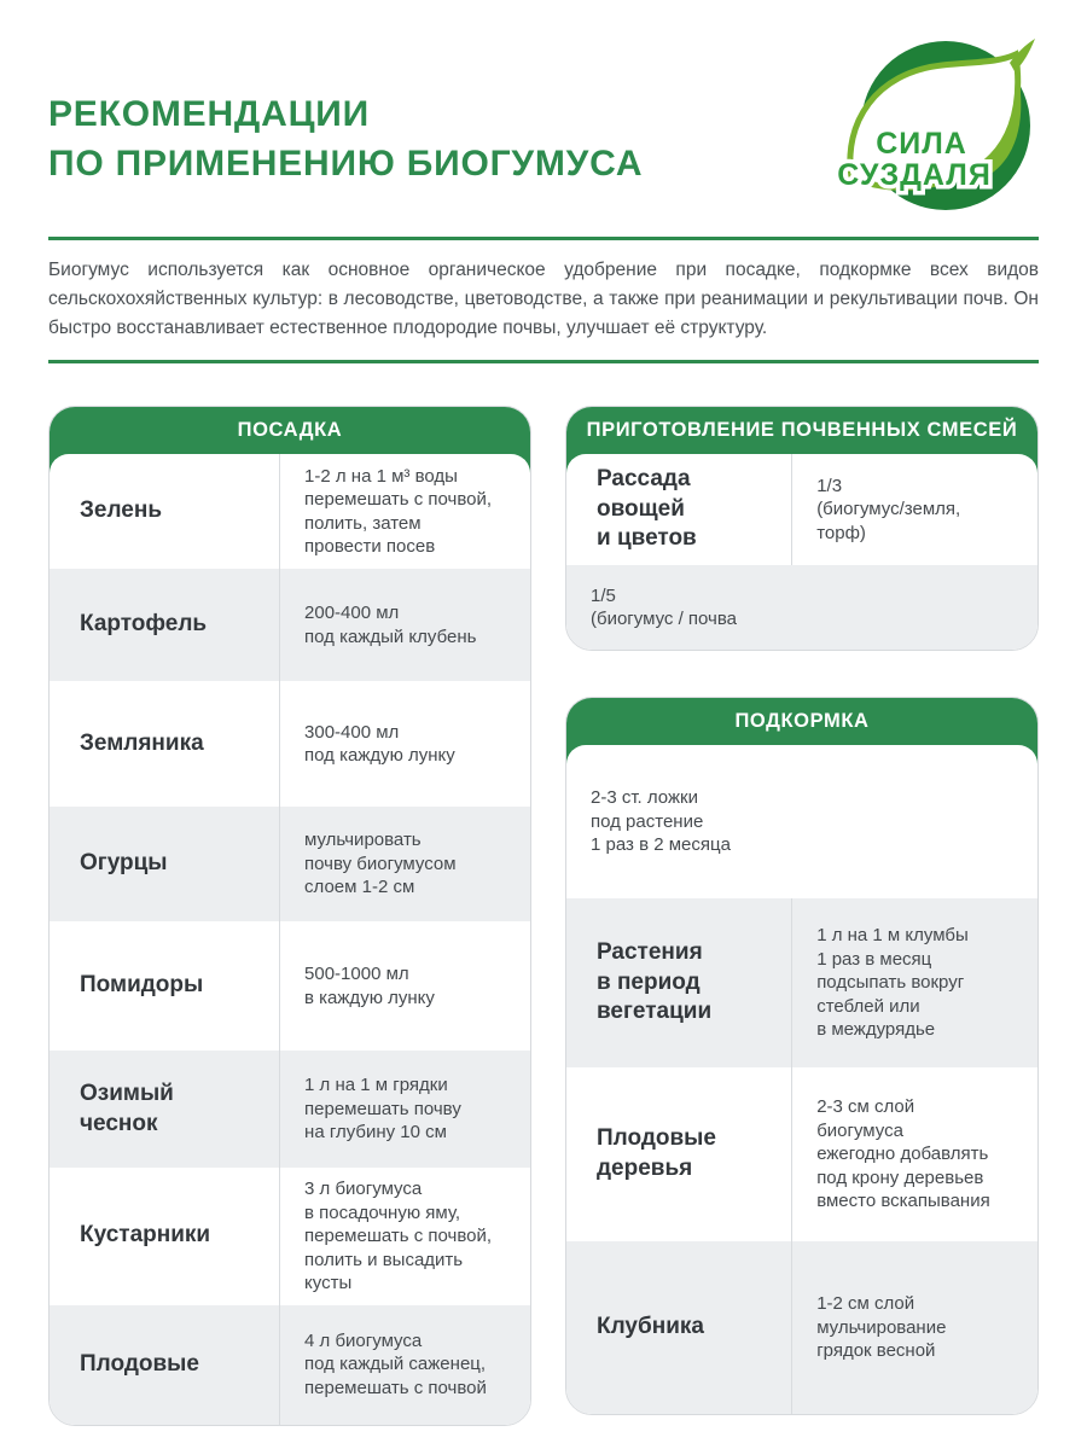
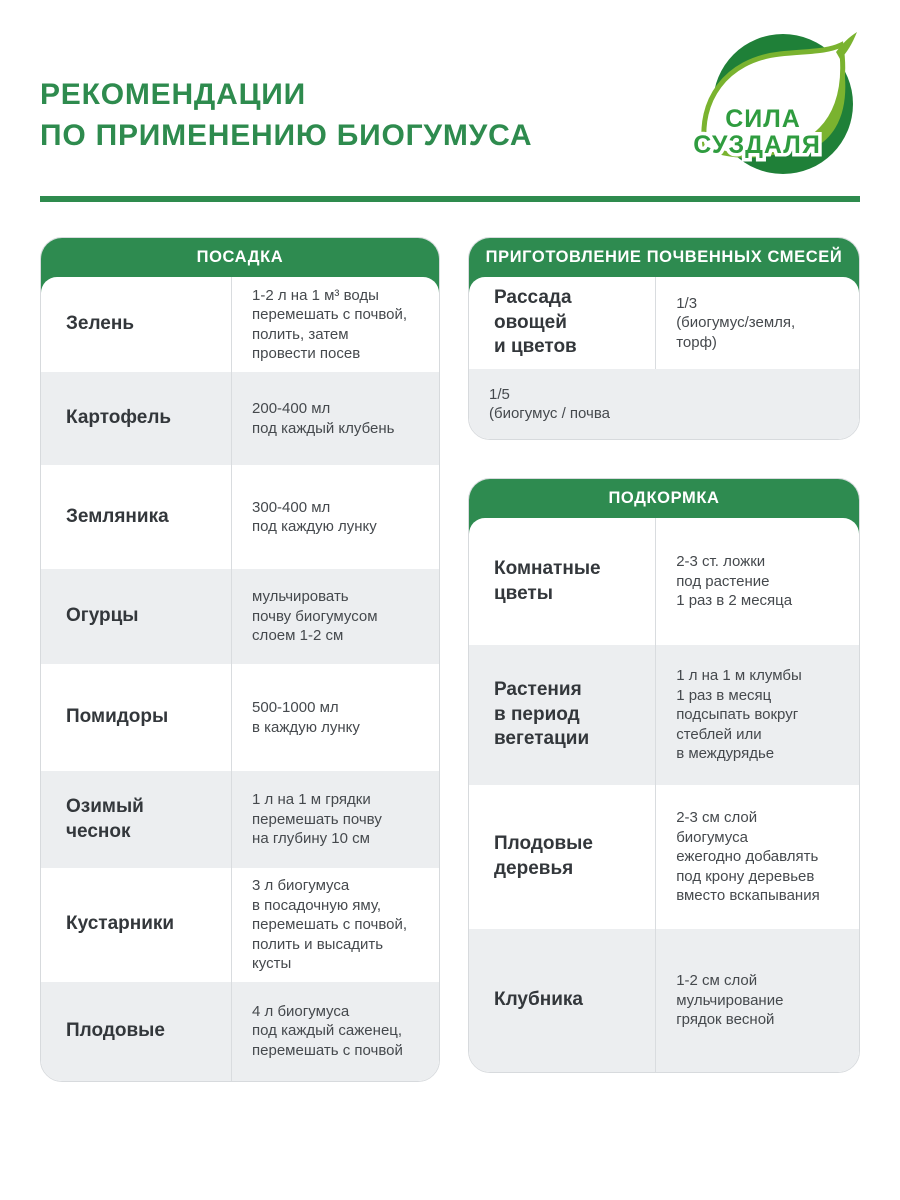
  РЕКОМЕНДАЦИИ
  ПО ПРИМЕНЕНИЮ БИОГУМУСА
  СИЛА
  СУЗДАЛЯ
- Биогумус используется как основное органическое удобрение при посадке, подкормке всех видов сельскохохяйственных культур: в лесоводстве, цветоводстве, а также при реанимации и рекультивации почв. Он быстро восстанавливает естественное плодородие почвы, улучшает её структуру.
  ПОСАДКА
  Зелень
  1-2 л на 1 м³ воды
  перемешать с почвой,
  полить, затем
  провести посев
  Картофель
  200-400 мл
  под каждый клубень
  Земляника
  300-400 мл
  под каждую лунку
  Огурцы
  мульчировать
  почву биогумусом
  слоем 1-2 см
  Помидоры
  500-1000 мл
  в каждую лунку
  Озимый
  чеснок
  1 л на 1 м грядки
  перемешать почву
  на глубину 10 см
  Кустарники
  3 л биогумуса
  в посадочную яму,
  перемешать с почвой,
  полить и высадить
  кусты
  Плодовые
  4 л биогумуса
  под каждый саженец,
  перемешать с почвой
  ПРИГОТОВЛЕНИЕ ПОЧВЕННЫХ СМЕСЕЙ
  Рассада овощей
  и цветов
  1/3
  (биогумус/земля,
  торф)
  1/5
  (биогумус / почва
  ПОДКОРМКА
+ Комнатные
+ цветы
  2-3 ст. ложки
  под растение
  1 раз в 2 месяца
  Растения
  в период
  вегетации
  1 л на 1 м клумбы
  1 раз в месяц
  подсыпать вокруг
  стеблей или
  в междурядье
  Плодовые
  деревья
  2-3 см слой
  биогумуса
  ежегодно добавлять
  под крону деревьев
  вместо вскапывания
  Клубника
  1-2 см слой
  мульчирование
  грядок весной
